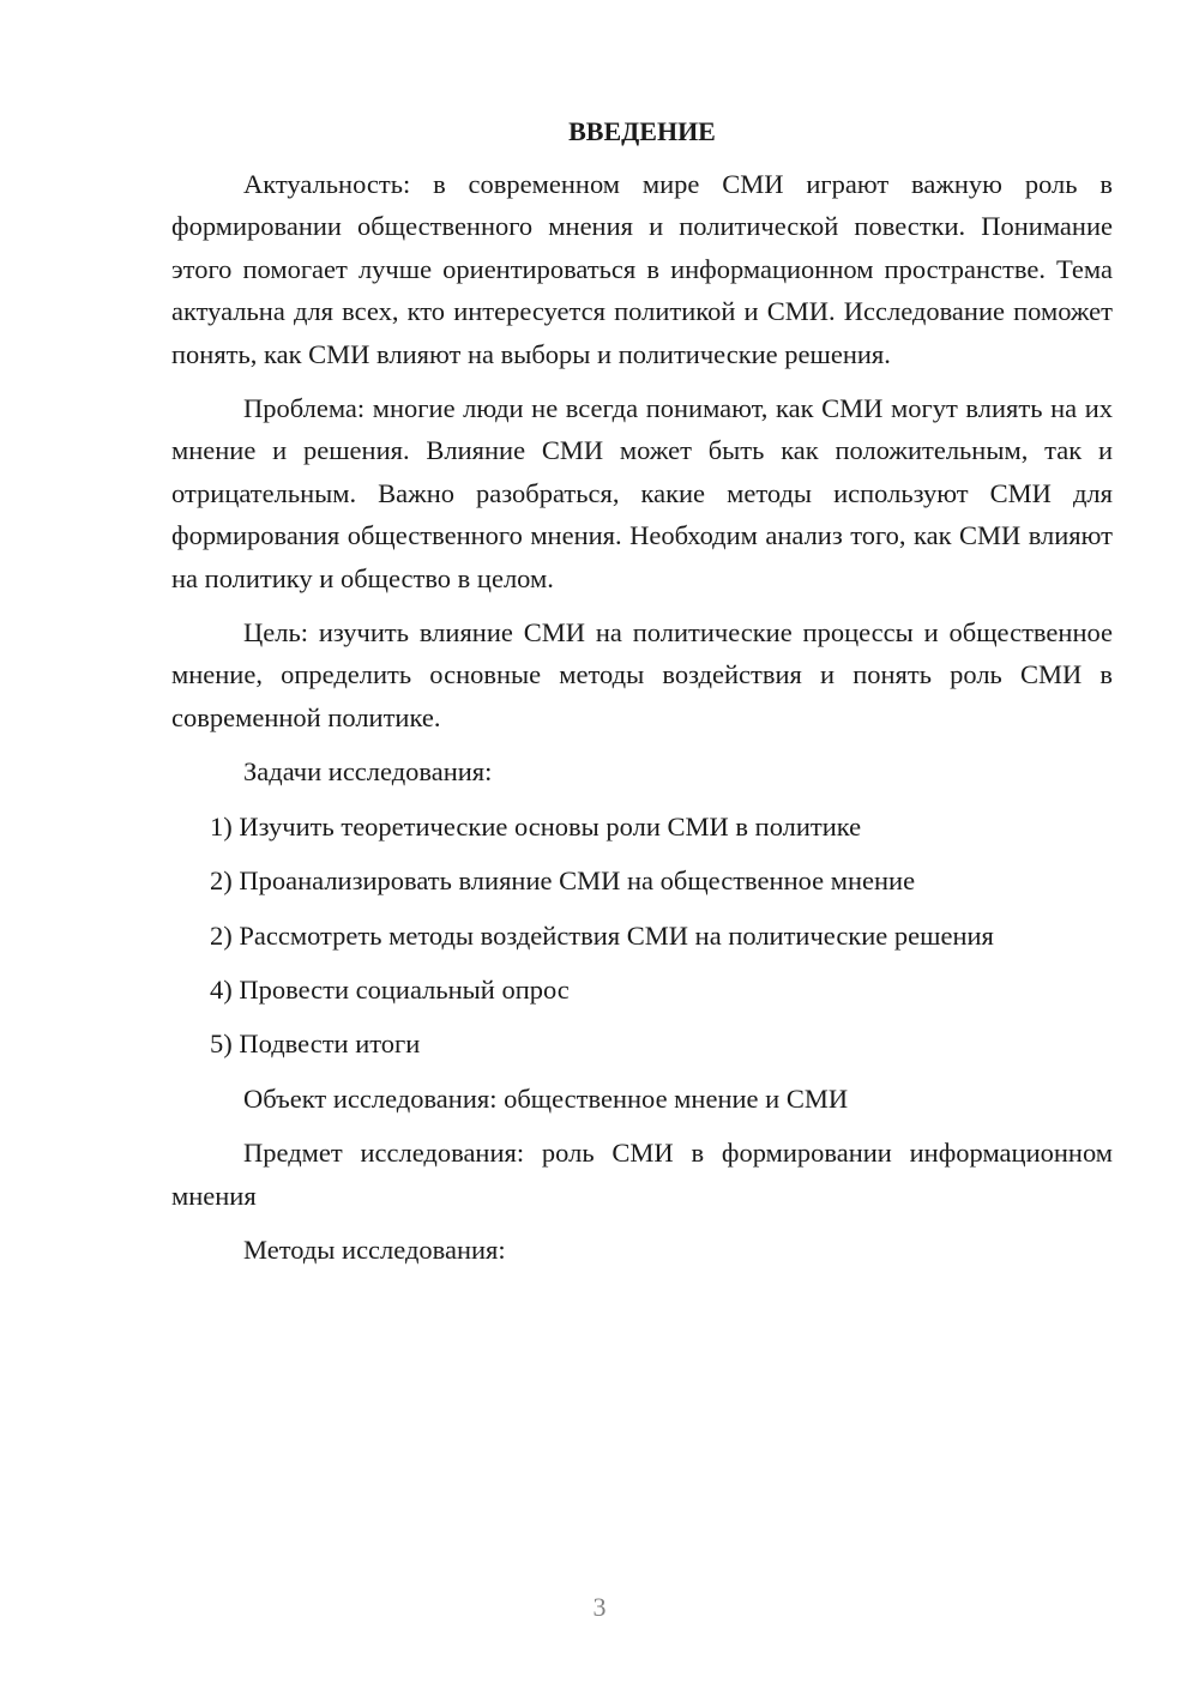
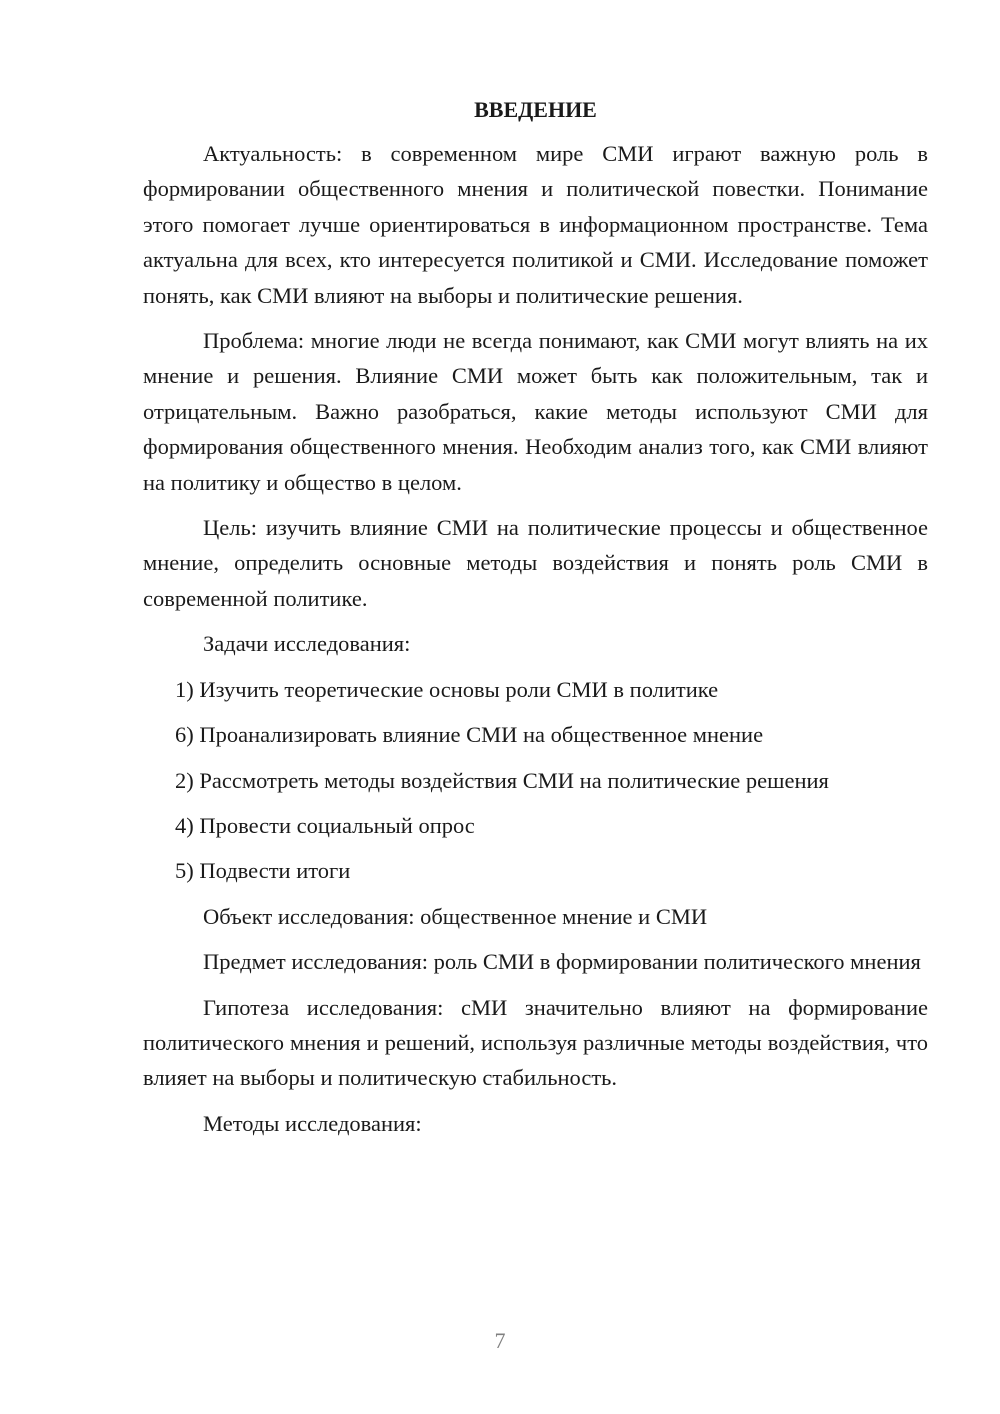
  ВВЕДЕНИЕ
  Актуальность: в современном мире СМИ играют важную роль в формировании общественного мнения и политической повестки. Понимание этого помогает лучше ориентироваться в информационном пространстве. Тема актуальна для всех, кто интересуется политикой и СМИ. Исследование поможет понять, как СМИ влияют на выборы и политические решения.
  Проблема: многие люди не всегда понимают, как СМИ могут влиять на их мнение и решения. Влияние СМИ может быть как положительным, так и отрицательным. Важно разобраться, какие методы используют СМИ для формирования общественного мнения. Необходим анализ того, как СМИ влияют на политику и общество в целом.
  Цель: изучить влияние СМИ на политические процессы и общественное мнение, определить основные методы воздействия и понять роль СМИ в современной политике.
  Задачи исследования:
  1) Изучить теоретические основы роли СМИ в политике
- 2) Проанализировать влияние СМИ на общественное мнение
+ 6) Проанализировать влияние СМИ на общественное мнение
  2) Рассмотреть методы воздействия СМИ на политические решения
  4) Провести социальный опрос
  5) Подвести итоги
  Объект исследования: общественное мнение и СМИ
- Предмет исследования: роль СМИ в формировании информационном мнения
+ Предмет исследования: роль СМИ в формировании политического мнения
+ Гипотеза исследования: сМИ значительно влияют на формирование политического мнения и решений, используя различные методы воздействия, что влияет на выборы и политическую стабильность.
  Методы исследования:
- 3
+ 7
